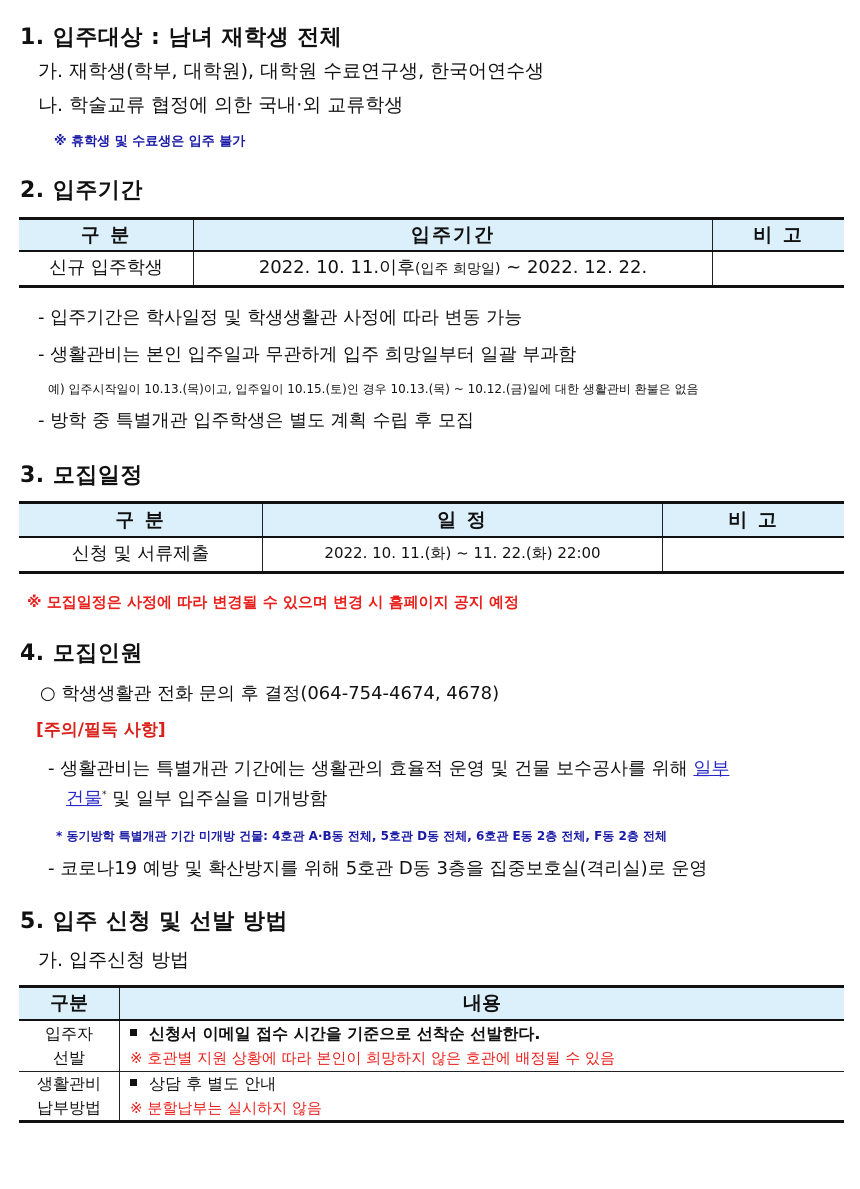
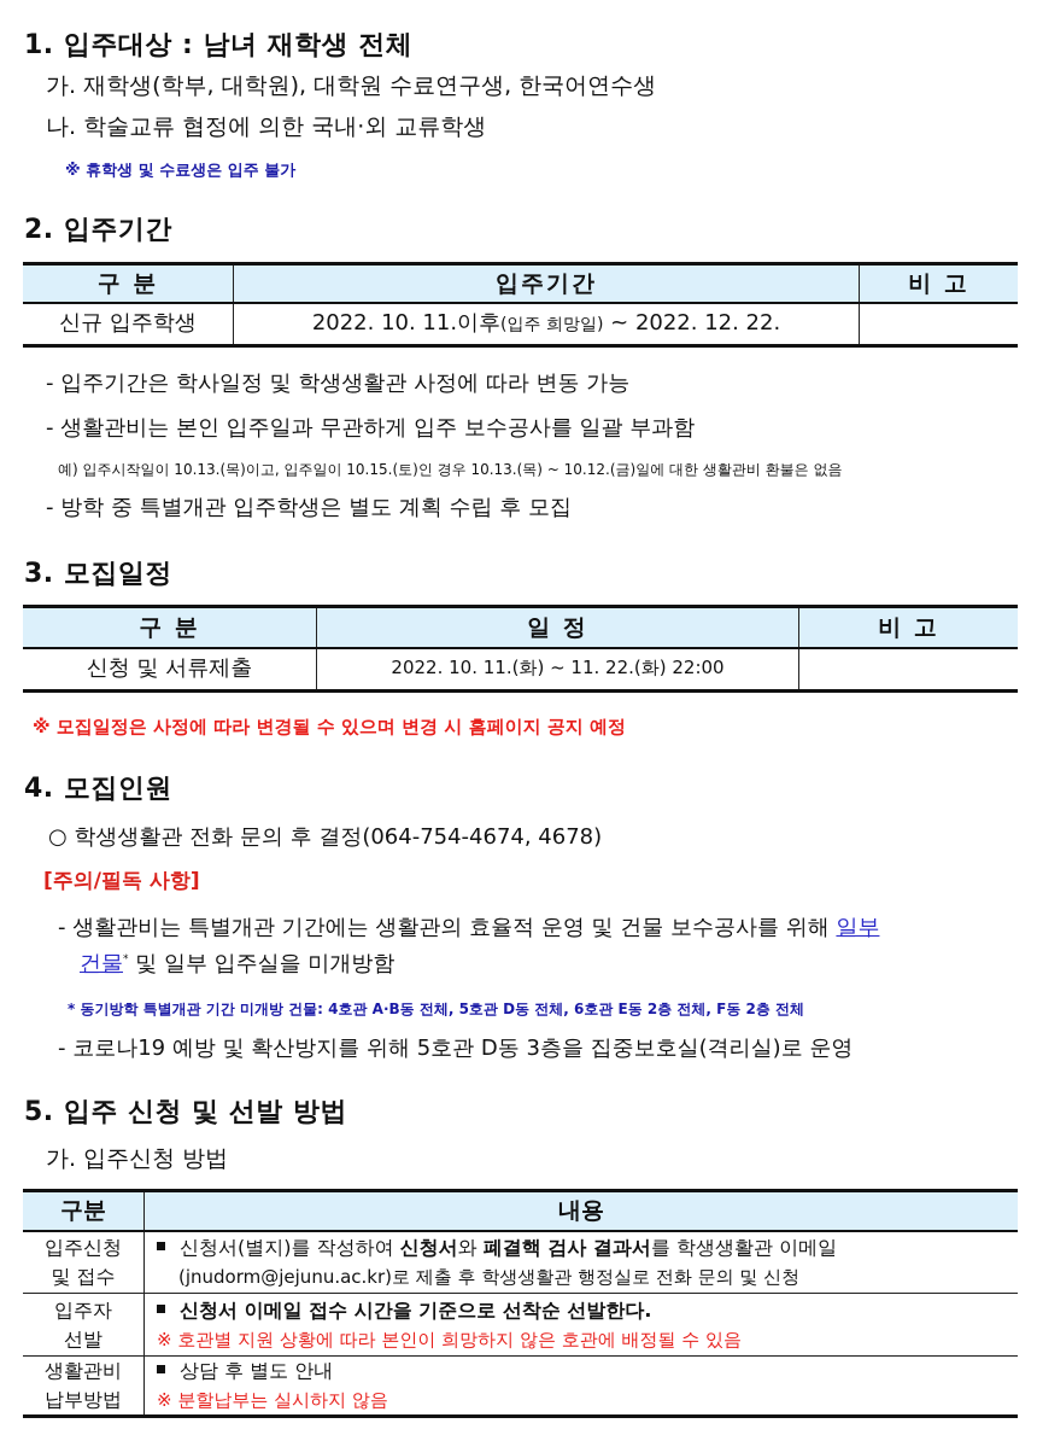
  1. 입주대상 : 남녀 재학생 전체
  가. 재학생(학부, 대학원), 대학원 수료연구생, 한국어연수생
  나. 학술교류 협정에 의한 국내·외 교류학생
  ※ 휴학생 및 수료생은 입주 불가
  2. 입주기간
  구 분	입주기간	비 고
  신규 입주학생	2022. 10. 11.이후(입주 희망일) ~ 2022. 12. 22.
  - 입주기간은 학사일정 및 학생생활관 사정에 따라 변동 가능
- - 생활관비는 본인 입주일과 무관하게 입주 희망일부터 일괄 부과함
+ - 생활관비는 본인 입주일과 무관하게 입주 보수공사를 일괄 부과함
  예) 입주시작일이 10.13.(목)이고, 입주일이 10.15.(토)인 경우 10.13.(목) ~ 10.12.(금)일에 대한 생활관비 환불은 없음
  - 방학 중 특별개관 입주학생은 별도 계획 수립 후 모집
  3. 모집일정
  구 분	일 정	비 고
  신청 및 서류제출	2022. 10. 11.(화) ~ 11. 22.(화) 22:00
  ※ 모집일정은 사정에 따라 변경될 수 있으며 변경 시 홈페이지 공지 예정
  4. 모집인원
  ○ 학생생활관 전화 문의 후 결정(064-754-4674, 4678)
  [주의/필독 사항]
  - 생활관비는 특별개관 기간에는 생활관의 효율적 운영 및 건물 보수공사를 위해 일부
  건물* 및 일부 입주실을 미개방함
  * 동기방학 특별개관 기간 미개방 건물: 4호관 A·B동 전체, 5호관 D동 전체, 6호관 E동 2층 전체, F동 2층 전체
  - 코로나19 예방 및 확산방지를 위해 5호관 D동 3층을 집중보호실(격리실)로 운영
  5. 입주 신청 및 선발 방법
  가. 입주신청 방법
  구분	내용
+ 입주신청 및 접수	신청서(별지)를 작성하여 신청서와 폐결핵 검사 결과서를 학생생활관 이메일 (jnudorm@jejunu.ac.kr)로 제출 후 학생생활관 행정실로 전화 문의 및 신청
  입주자 선발	신청서 이메일 접수 시간을 기준으로 선착순 선발한다. ※ 호관별 지원 상황에 따라 본인이 희망하지 않은 호관에 배정될 수 있음
  생활관비 납부방법	상담 후 별도 안내 ※ 분할납부는 실시하지 않음
